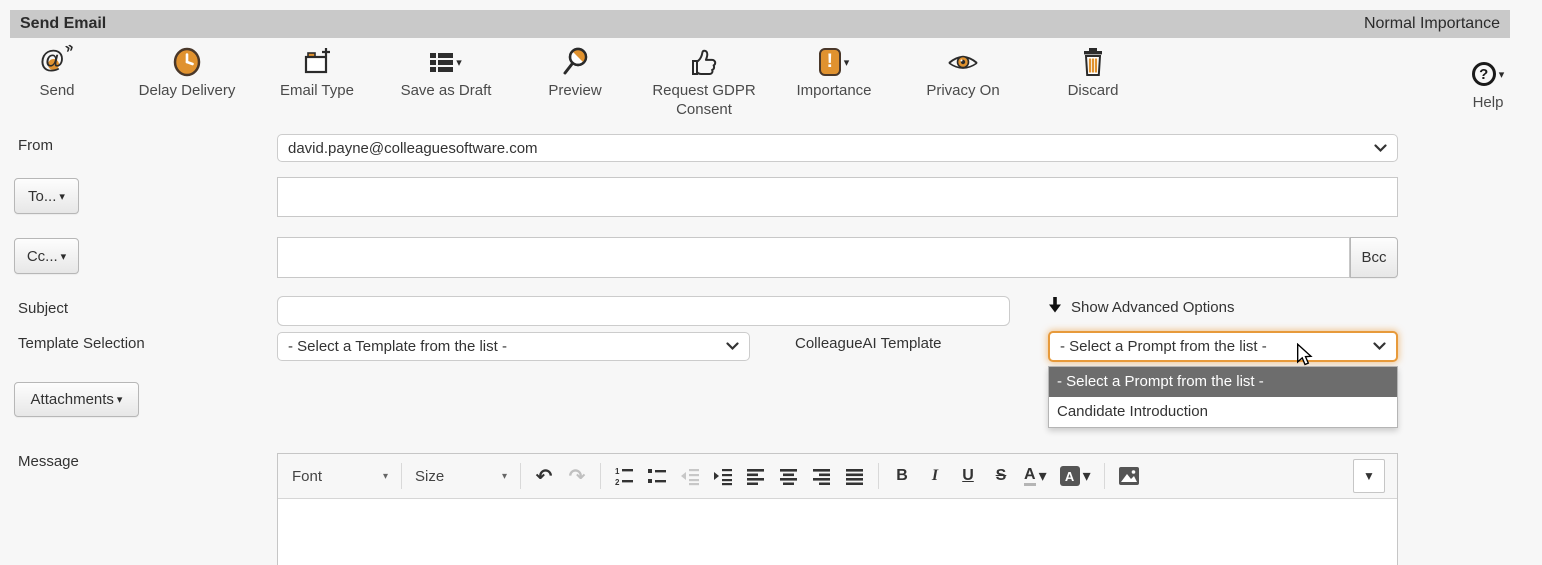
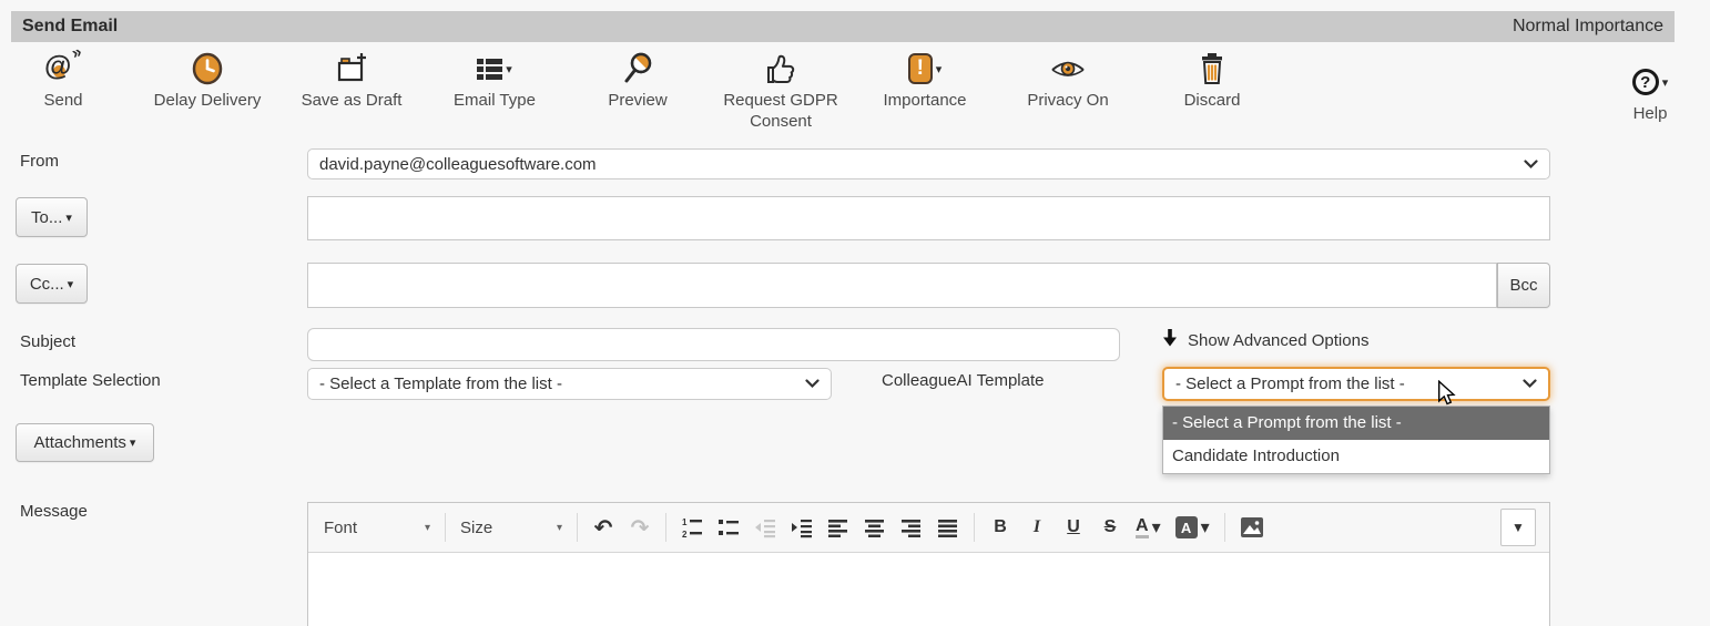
  Send Email
  Normal Importance
  @
  Send
  Delay Delivery
- Email Type
+ Save as Draft
  ▾
- Save as Draft
+ Email Type
  Preview
  Request GDPR Consent
  !
  ▾
  Importance
  Privacy On
  Discard
  ?
  ▾
  Help
  From
  david.payne@colleaguesoftware.com
  To...
  ▾
  Cc...
  ▾
  Bcc
  Subject
  Show Advanced Options
  Template Selection
  - Select a Template from the list -
  ColleagueAI Template
  - Select a Prompt from the list -
  - Select a Prompt from the list -
  Candidate Introduction
  Attachments
  ▾
  Message
  Font
  ▾
  Size
  ▾
  ↶
  ↷
  1
  2
  B
  I
  U
  S
  A
  ▾
  A
  ▾
  ▼
